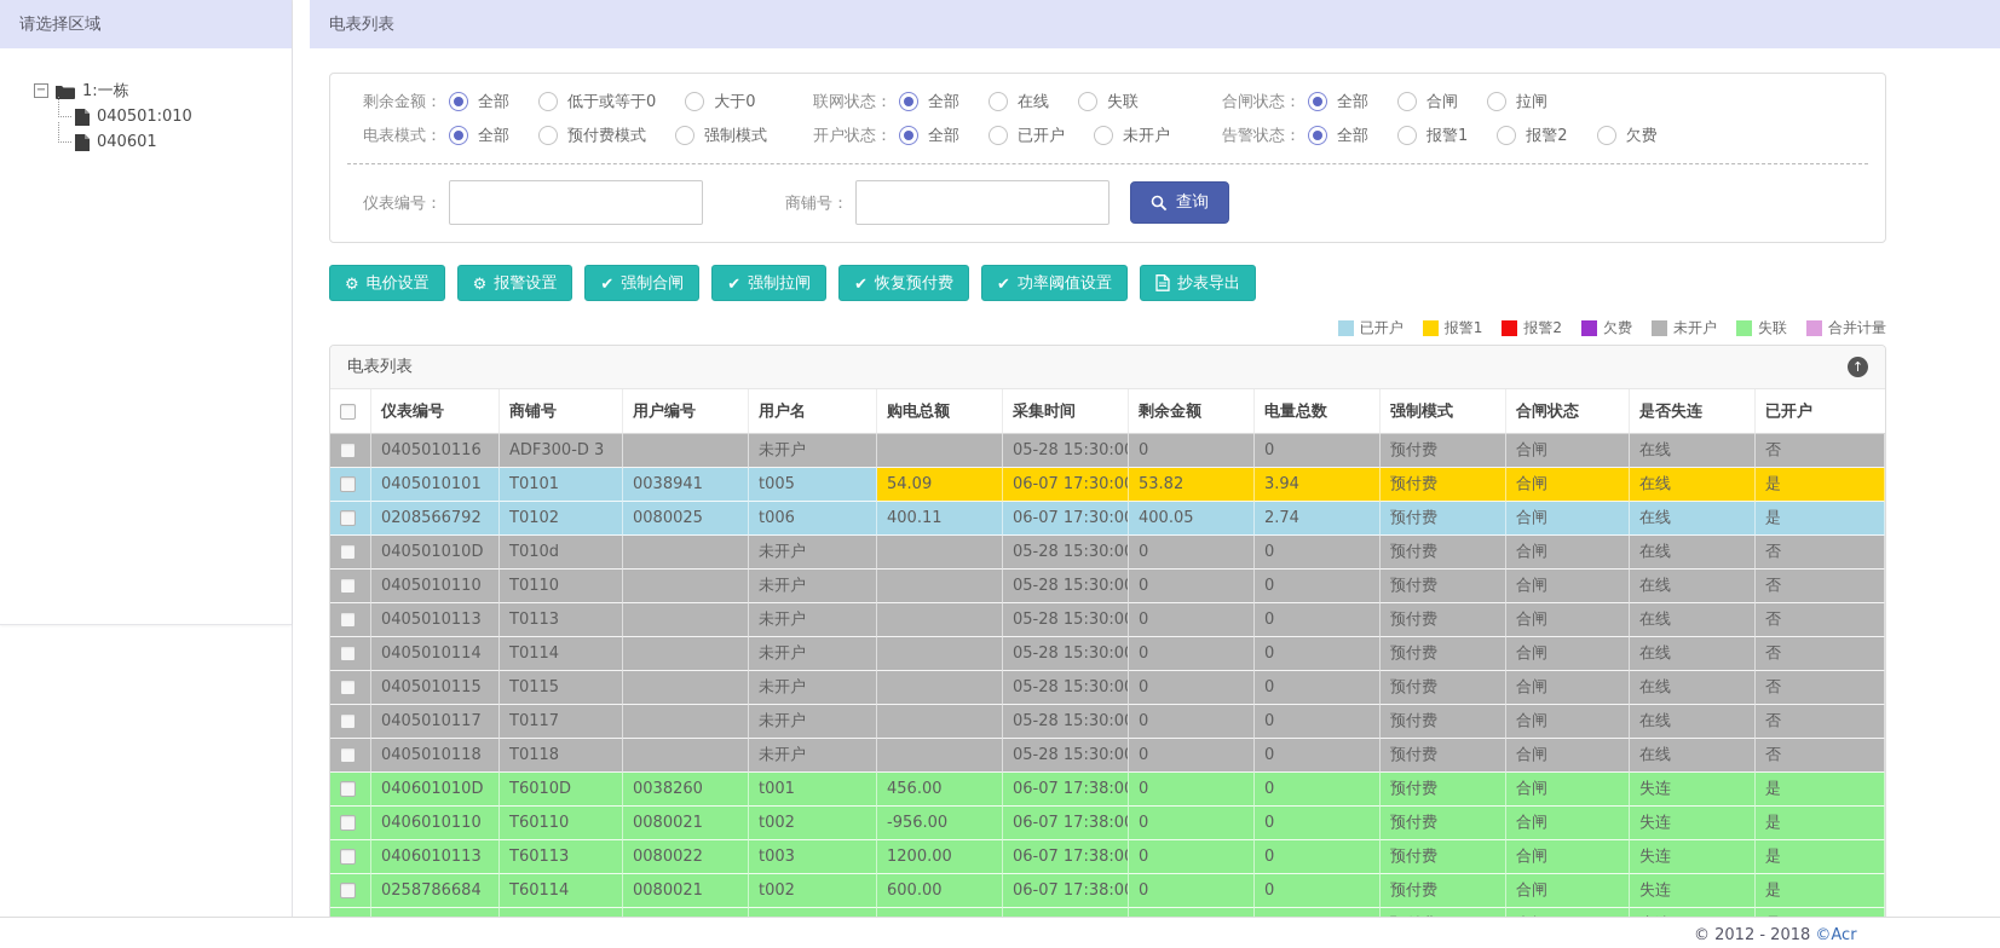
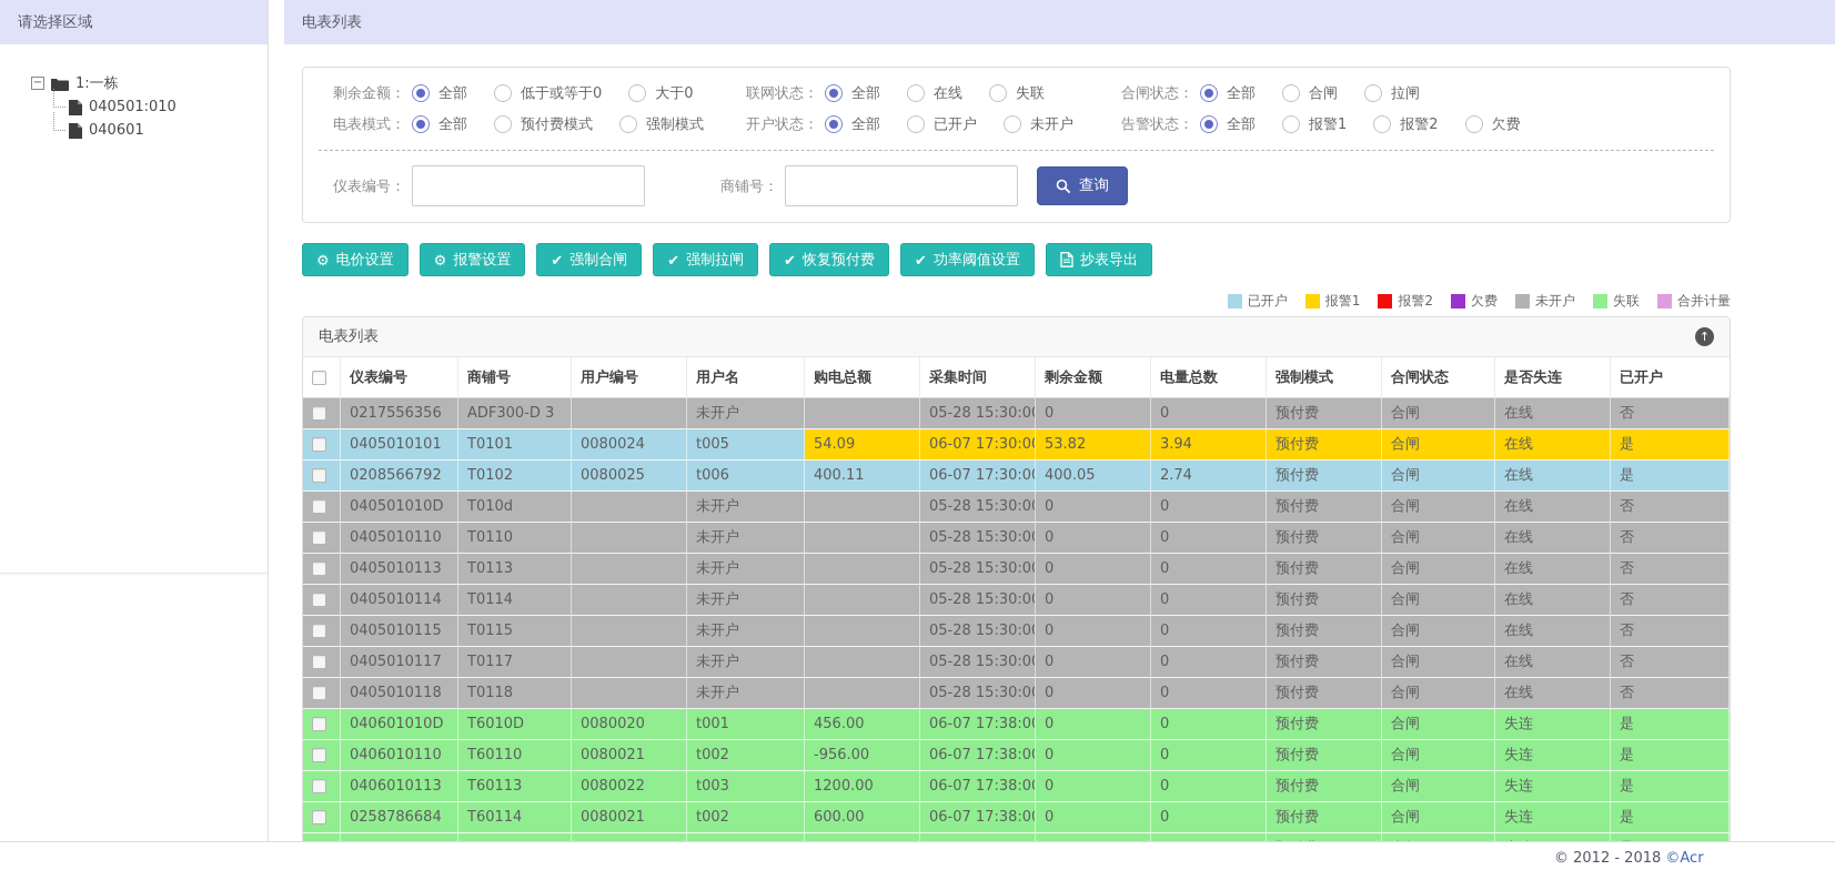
  请选择区域
  −
  1:一栋
  040501:010
  040601
  电表列表
  剩余金额：
  全部
  低于或等于0
  大于0
  联网状态：
  全部
  在线
  失联
  合闸状态：
  全部
  合闸
  拉闸
  电表模式：
  全部
  预付费模式
  强制模式
  开户状态：
  全部
  已开户
  未开户
  告警状态：
  全部
  报警1
  报警2
  欠费
  仪表编号：
  商铺号：
  查询
  ⚙
  电价设置
  ⚙
  报警设置
  ✔
  强制合闸
  ✔
  强制拉闸
  ✔
  恢复预付费
  ✔
  功率阈值设置
  抄表导出
  已开户
  报警1
  报警2
  欠费
  未开户
  失联
  合并计量
  电表列表
  ↑
  	仪表编号	商铺号	用户编号	用户名	购电总额	采集时间	剩余金额	电量总数	强制模式	合闸状态	是否失连	已开户
- 	0405010116	ADF300-D 3		未开户		05-28 15:30:0	0	0	预付费	合闸	在线	否
+ 	0217556356	ADF300-D 3		未开户		05-28 15:30:0	0	0	预付费	合闸	在线	否
- 	0405010101	T0101	0038941	t005	54.09	06-07 17:30:0	53.82	3.94	预付费	合闸	在线	是
+ 	0405010101	T0101	0080024	t005	54.09	06-07 17:30:0	53.82	3.94	预付费	合闸	在线	是
  	0208566792	T0102	0080025	t006	400.11	06-07 17:30:0	400.05	2.74	预付费	合闸	在线	是
  	040501010D	T010d		未开户		05-28 15:30:0	0	0	预付费	合闸	在线	否
  	0405010110	T0110		未开户		05-28 15:30:0	0	0	预付费	合闸	在线	否
  	0405010113	T0113		未开户		05-28 15:30:0	0	0	预付费	合闸	在线	否
  	0405010114	T0114		未开户		05-28 15:30:0	0	0	预付费	合闸	在线	否
  	0405010115	T0115		未开户		05-28 15:30:0	0	0	预付费	合闸	在线	否
  	0405010117	T0117		未开户		05-28 15:30:0	0	0	预付费	合闸	在线	否
  	0405010118	T0118		未开户		05-28 15:30:0	0	0	预付费	合闸	在线	否
- 	040601010D	T6010D	0038260	t001	456.00	06-07 17:38:0	0	0	预付费	合闸	失连	是
+ 	040601010D	T6010D	0080020	t001	456.00	06-07 17:38:0	0	0	预付费	合闸	失连	是
  	0406010110	T60110	0080021	t002	-956.00	06-07 17:38:0	0	0	预付费	合闸	失连	是
  	0406010113	T60113	0080022	t003	1200.00	06-07 17:38:0	0	0	预付费	合闸	失连	是
  	0258786684	T60114	0080021	t002	600.00	06-07 17:38:0	0	0	预付费	合闸	失连	是
  © 2012 - 2018 ©Acr
